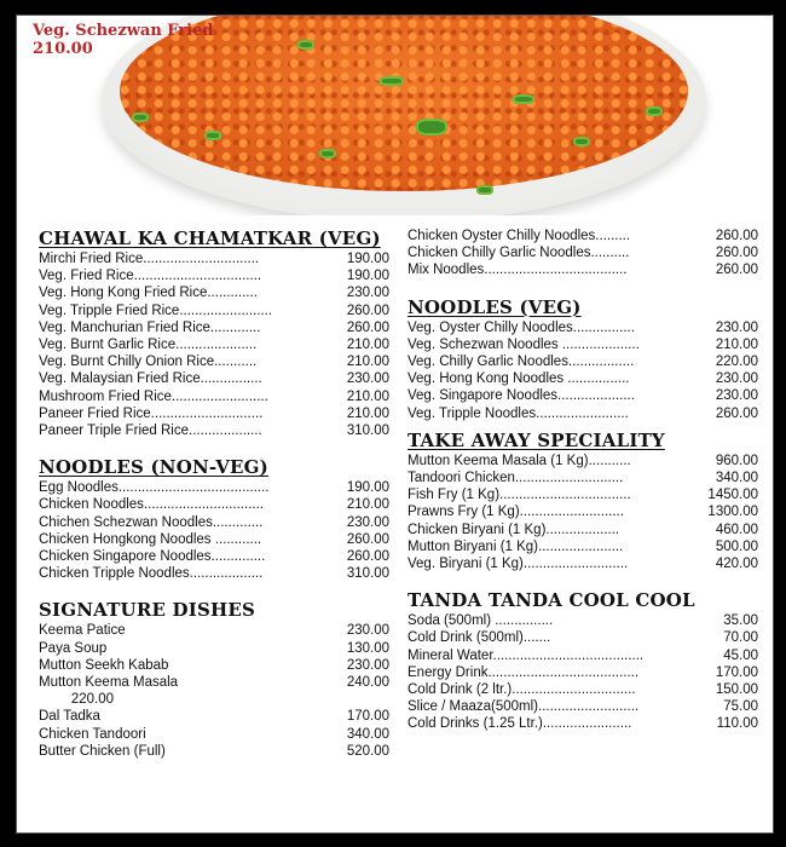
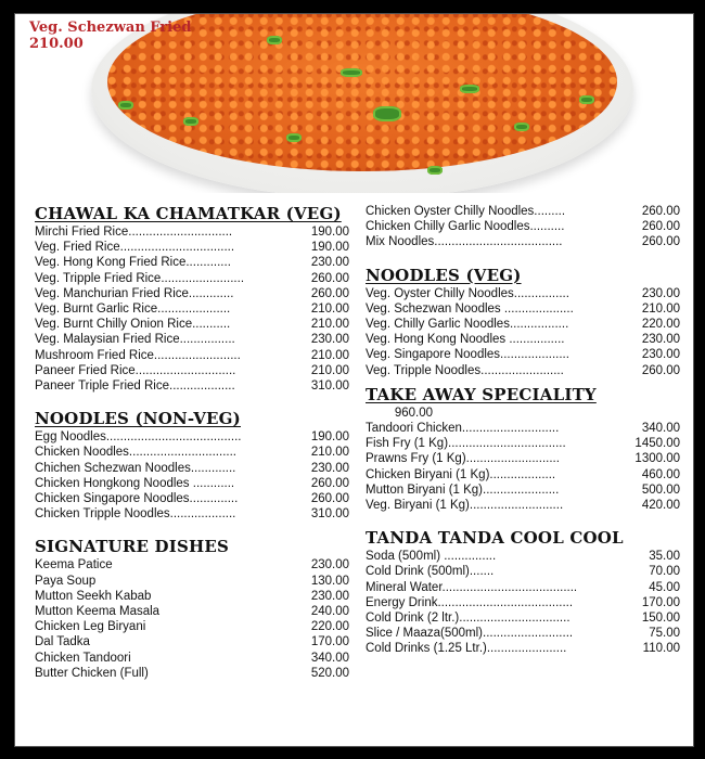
  Veg. Schezwan Fried
  210.00
  CHAWAL KA CHAMATKAR (VEG)
  Mirchi Fried Rice..............................
  190.00
  Veg. Fried Rice.................................
  190.00
  Veg. Hong Kong Fried Rice.............
  230.00
  Veg. Tripple Fried Rice........................
  260.00
  Veg. Manchurian Fried Rice.............
  260.00
  Veg. Burnt Garlic Rice.....................
  210.00
  Veg. Burnt Chilly Onion Rice...........
  210.00
  Veg. Malaysian Fried Rice................
  230.00
  Mushroom Fried Rice.........................
  210.00
  Paneer Fried Rice.............................
  210.00
  Paneer Triple Fried Rice...................
  310.00
  NOODLES (NON-VEG)
  Egg Noodles.......................................
  190.00
  Chicken Noodles...............................
  210.00
  Chichen Schezwan Noodles.............
  230.00
  Chicken Hongkong Noodles ............
  260.00
  Chicken Singapore Noodles..............
  260.00
  Chicken Tripple Noodles...................
  310.00
  SIGNATURE DISHES
  Keema Patice
  230.00
  Paya Soup
  130.00
  Mutton Seekh Kabab
  230.00
  Mutton Keema Masala
  240.00
+ Chicken Leg Biryani
  220.00
  Dal Tadka
  170.00
  Chicken Tandoori
  340.00
  Butter Chicken (Full)
  520.00
  Chicken Oyster Chilly Noodles.........
  260.00
  Chicken Chilly Garlic Noodles..........
  260.00
  Mix Noodles.....................................
  260.00
  NOODLES (VEG)
  Veg. Oyster Chilly Noodles................
  230.00
  Veg. Schezwan Noodles ....................
  210.00
  Veg. Chilly Garlic Noodles.................
  220.00
  Veg. Hong Kong Noodles ................
  230.00
  Veg. Singapore Noodles....................
  230.00
  Veg. Tripple Noodles........................
  260.00
  TAKE AWAY SPECIALITY
- Mutton Keema Masala (1 Kg)...........
  960.00
  Tandoori Chicken............................
  340.00
  Fish Fry (1 Kg)..................................
  1450.00
  Prawns Fry (1 Kg)...........................
  1300.00
  Chicken Biryani (1 Kg)...................
  460.00
  Mutton Biryani (1 Kg)......................
  500.00
  Veg. Biryani (1 Kg)...........................
  420.00
  TANDA TANDA COOL COOL
  Soda (500ml) ...............
  35.00
  Cold Drink (500ml).......
  70.00
  Mineral Water.......................................
  45.00
  Energy Drink.......................................
  170.00
  Cold Drink (2 ltr.)................................
  150.00
  Slice / Maaza(500ml)..........................
  75.00
  Cold Drinks (1.25 Ltr.).......................
  110.00
